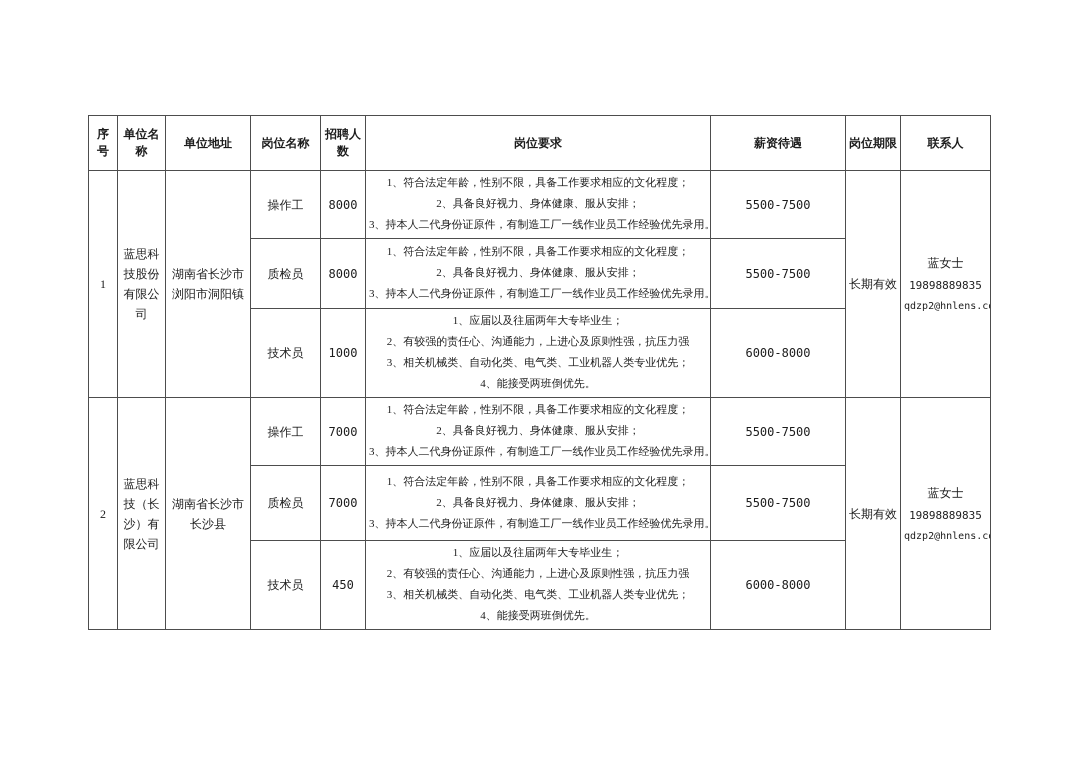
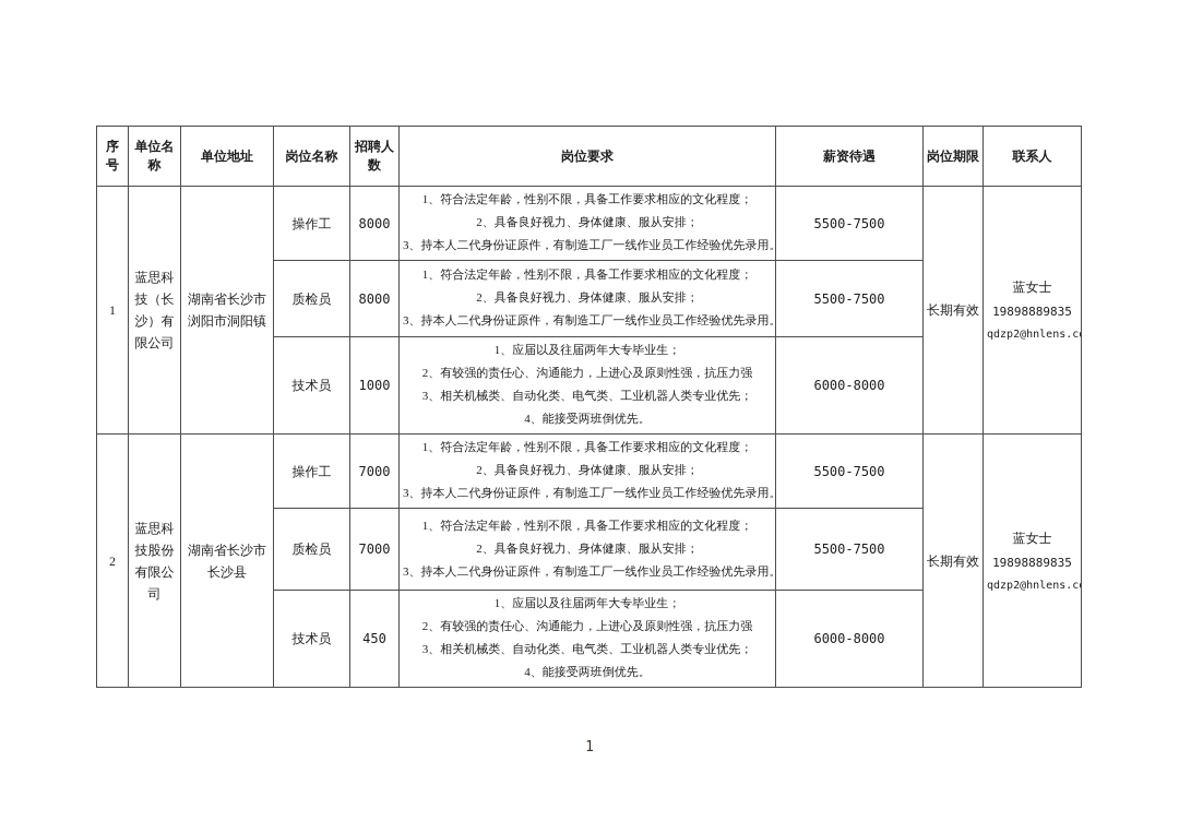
  序号	单位名称	单位地址	岗位名称	招聘人数	岗位要求	薪资待遇	岗位期限	联系人
- 1	蓝思科技股份有限公司	湖南省长沙市浏阳市洞阳镇	操作工	8000	1、符合法定年龄，性别不限，具备工作要求相应的文化程度；2、具备良好视力、身体健康、服从安排；3、持本人二代身份证原件，有制造工厂一线作业员工作经验优先录用	5500-7500	长期有效	蓝女士19898889835qdzp2@hnlens.c
+ 1	蓝思科技（长沙）有限公司	湖南省长沙市浏阳市洞阳镇	操作工	8000	1、符合法定年龄，性别不限，具备工作要求相应的文化程度；2、具备良好视力、身体健康、服从安排；3、持本人二代身份证原件，有制造工厂一线作业员工作经验优先录用	5500-7500	长期有效	蓝女士19898889835qdzp2@hnlens.c
  质检员	8000	1、符合法定年龄，性别不限，具备工作要求相应的文化程度；2、具备良好视力、身体健康、服从安排；3、持本人二代身份证原件，有制造工厂一线作业员工作经验优先录用	5500-7500
  技术员	1000	1、应届以及往届两年大专毕业生；2、有较强的责任心、沟通能力，上进心及原则性强，抗压力强3、相关机械类、自动化类、电气类、工业机器人类专业优先；4、能接受两班倒优先。	6000-8000
- 2	蓝思科技（长沙）有限公司	湖南省长沙市长沙县	操作工	7000	1、符合法定年龄，性别不限，具备工作要求相应的文化程度；2、具备良好视力、身体健康、服从安排；3、持本人二代身份证原件，有制造工厂一线作业员工作经验优先录用	5500-7500	长期有效	蓝女士19898889835qdzp2@hnlens.c
+ 2	蓝思科技股份有限公司	湖南省长沙市长沙县	操作工	7000	1、符合法定年龄，性别不限，具备工作要求相应的文化程度；2、具备良好视力、身体健康、服从安排；3、持本人二代身份证原件，有制造工厂一线作业员工作经验优先录用	5500-7500	长期有效	蓝女士19898889835qdzp2@hnlens.c
  质检员	7000	1、符合法定年龄，性别不限，具备工作要求相应的文化程度；2、具备良好视力、身体健康、服从安排；3、持本人二代身份证原件，有制造工厂一线作业员工作经验优先录用	5500-7500
  技术员	450	1、应届以及往届两年大专毕业生；2、有较强的责任心、沟通能力，上进心及原则性强，抗压力强3、相关机械类、自动化类、电气类、工业机器人类专业优先；4、能接受两班倒优先。	6000-8000
+ 1
